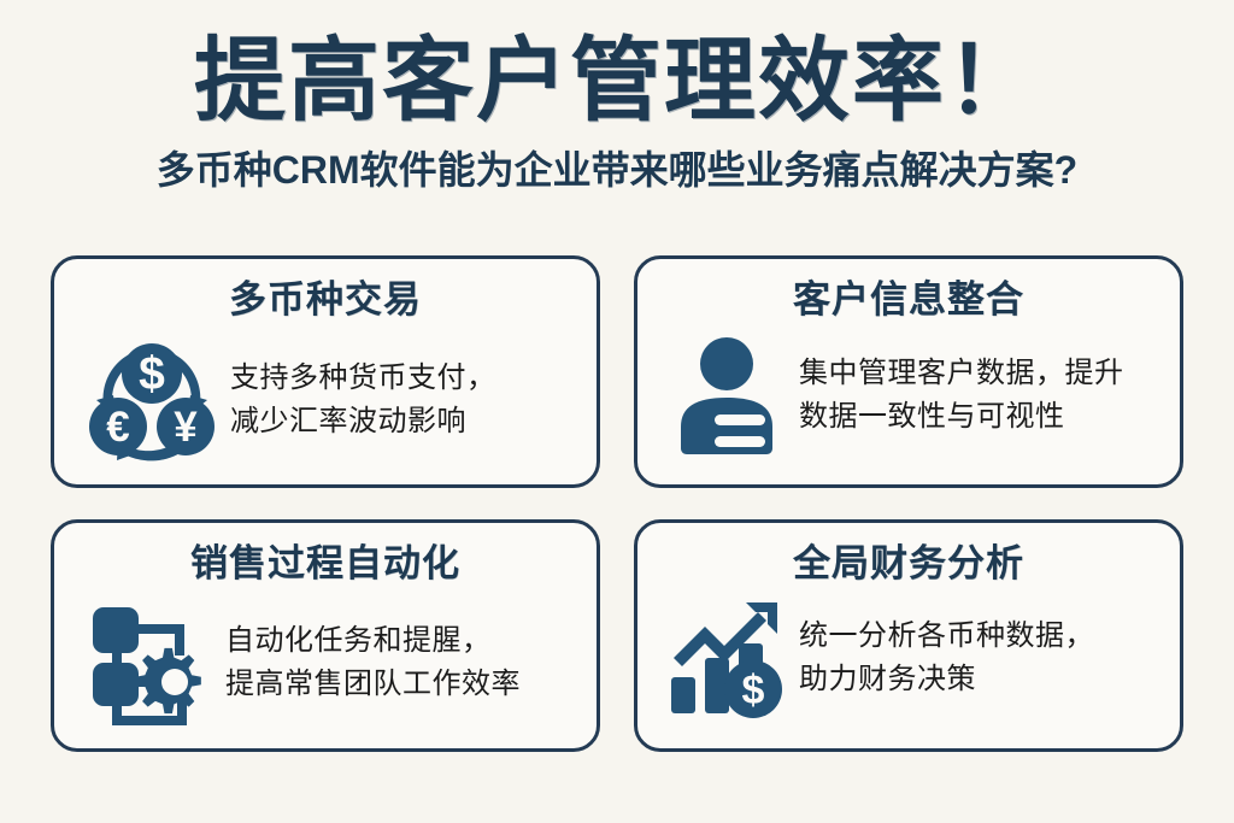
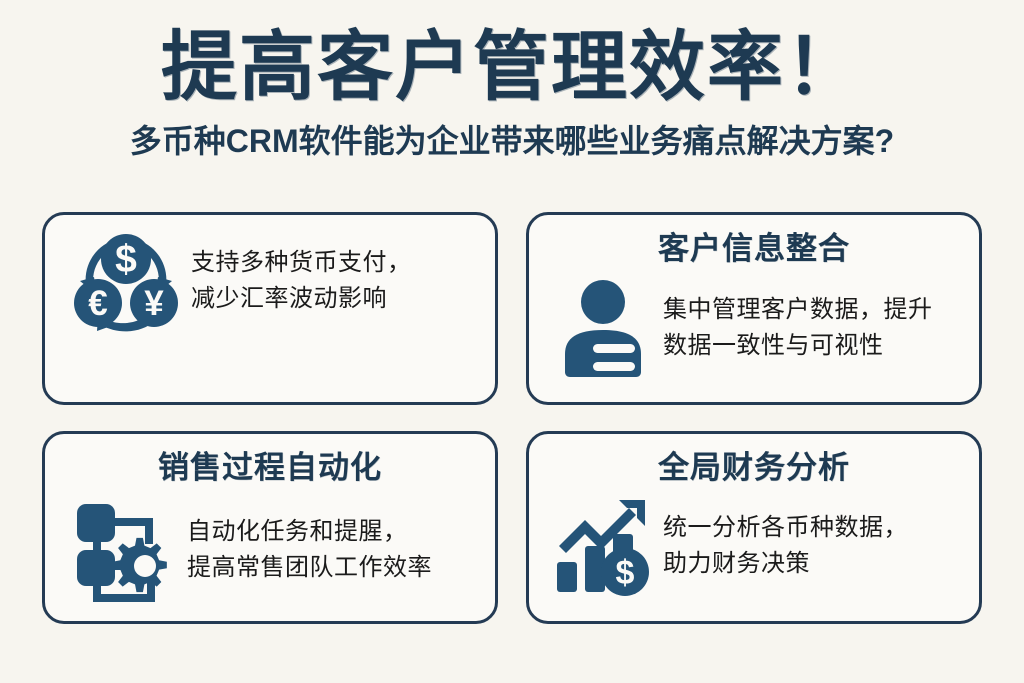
  提高客户管理效率！
  多币种CRM软件能为企业带来哪些业务痛点解决方案?
- 多币种交易
  $
  €
  ¥
  支持多种货币支付，
  减少汇率波动影响
  客户信息整合
  集中管理客户数据，提升
  数据一致性与可视性
  销售过程自动化
  自动化任务和提腥，
  提高常售团队工作效率
  全局财务分析
  $
  统一分析各币种数据，
  助力财务决策
